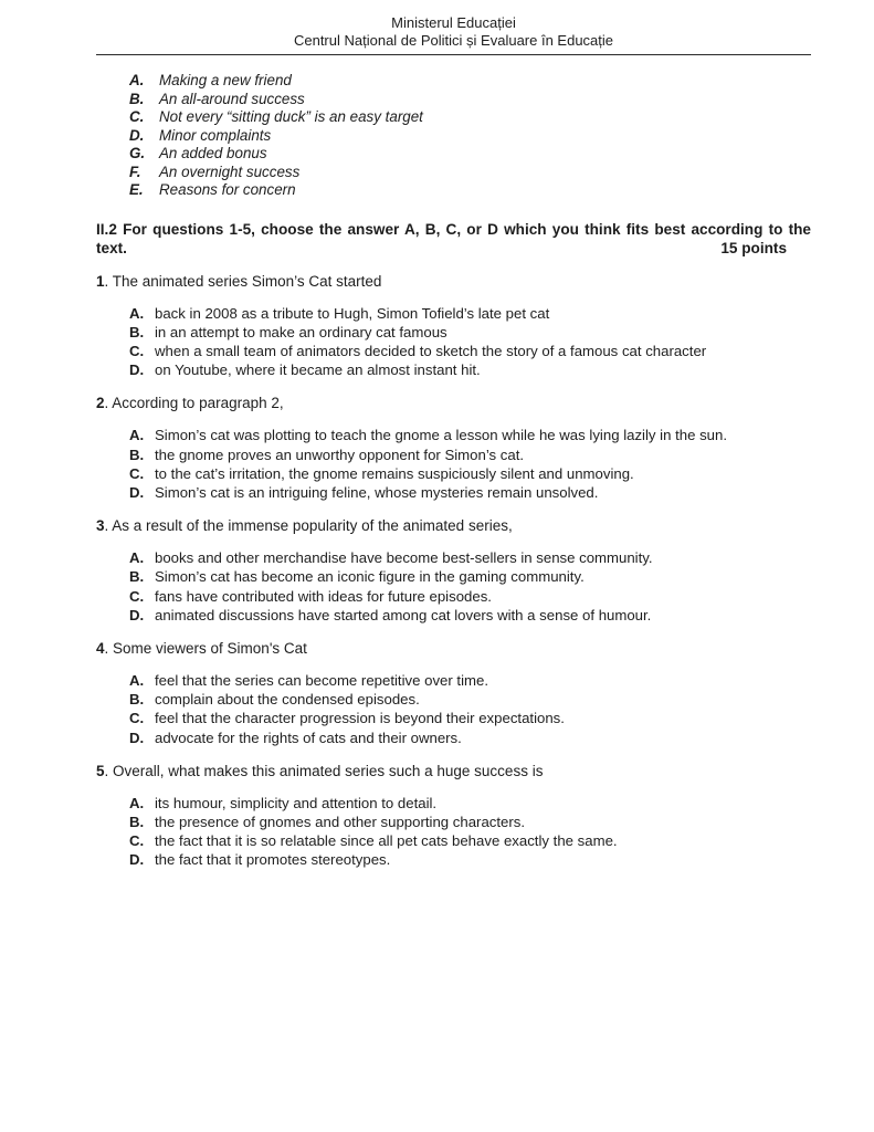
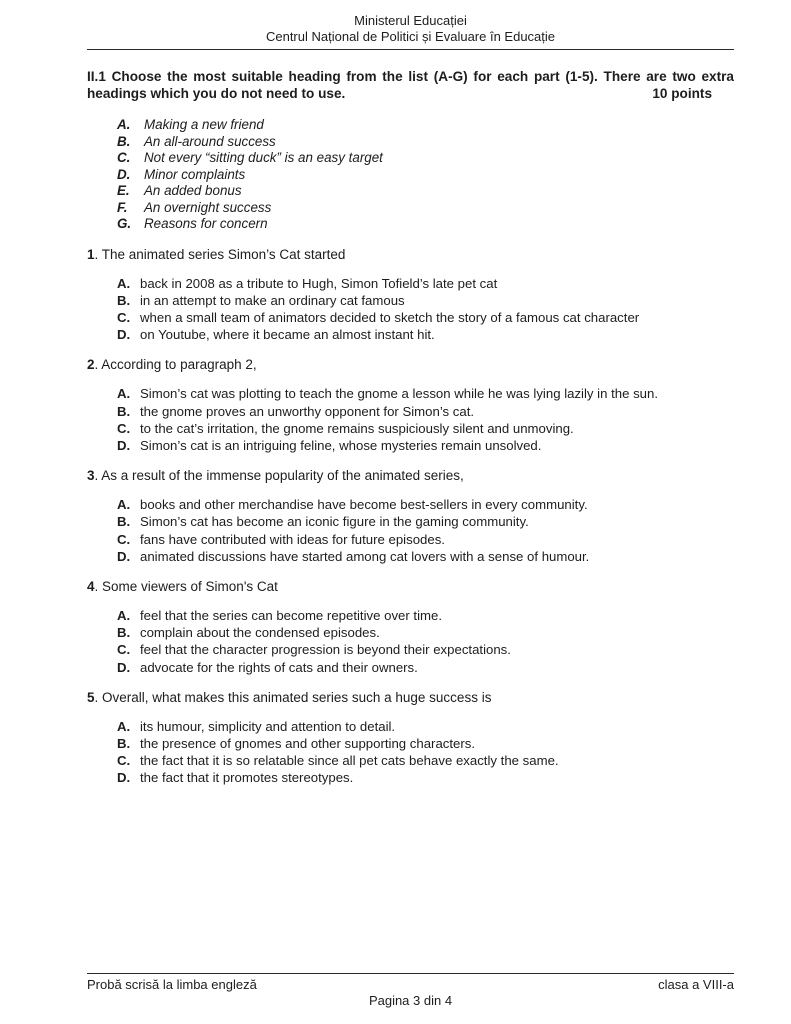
  Ministerul Educației
  Centrul Național de Politici și Evaluare în Educație
+ II.1 Choose the most suitable heading from the list (A-G) for each part (1-5). There are two extra headings which you do not need to use.
+ 10 points
  A.
  Making a new friend
  B.
  An all-around success
  C.
  Not every “sitting duck” is an easy target
  D.
  Minor complaints
- G.
+ E.
  An added bonus
  F.
  An overnight success
- E.
+ G.
  Reasons for concern
- II.2 For questions 1-5, choose the answer A, B, C, or D which you think fits best according to the text.
- 15 points
  1. The animated series Simon’s Cat started
  A.
  back in 2008 as a tribute to Hugh, Simon Tofield’s late pet cat
  B.
  in an attempt to make an ordinary cat famous
  C.
  when a small team of animators decided to sketch the story of a famous cat character
  D.
  on Youtube, where it became an almost instant hit.
  2. According to paragraph 2,
  A.
  Simon’s cat was plotting to teach the gnome a lesson while he was lying lazily in the sun.
  B.
  the gnome proves an unworthy opponent for Simon’s cat.
  C.
  to the cat’s irritation, the gnome remains suspiciously silent and unmoving.
  D.
  Simon’s cat is an intriguing feline, whose mysteries remain unsolved.
  3. As a result of the immense popularity of the animated series,
  A.
- books and other merchandise have become best-sellers in sense community.
+ books and other merchandise have become best-sellers in every community.
  B.
  Simon’s cat has become an iconic figure in the gaming community.
  C.
  fans have contributed with ideas for future episodes.
  D.
  animated discussions have started among cat lovers with a sense of humour.
  4. Some viewers of Simon's Cat
  A.
  feel that the series can become repetitive over time.
  B.
  complain about the condensed episodes.
  C.
  feel that the character progression is beyond their expectations.
  D.
  advocate for the rights of cats and their owners.
  5. Overall, what makes this animated series such a huge success is
  A.
  its humour, simplicity and attention to detail.
  B.
  the presence of gnomes and other supporting characters.
  C.
  the fact that it is so relatable since all pet cats behave exactly the same.
  D.
  the fact that it promotes stereotypes.
+ Probă scrisă la limba engleză
+ clasa a VIII-a
+ Pagina 3 din 4
